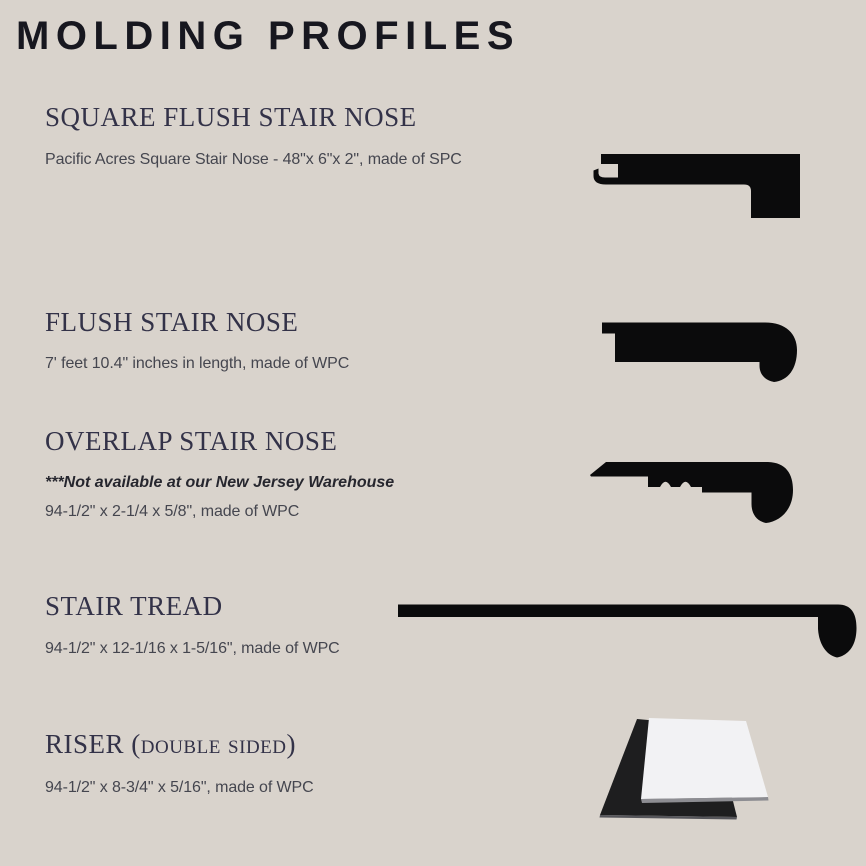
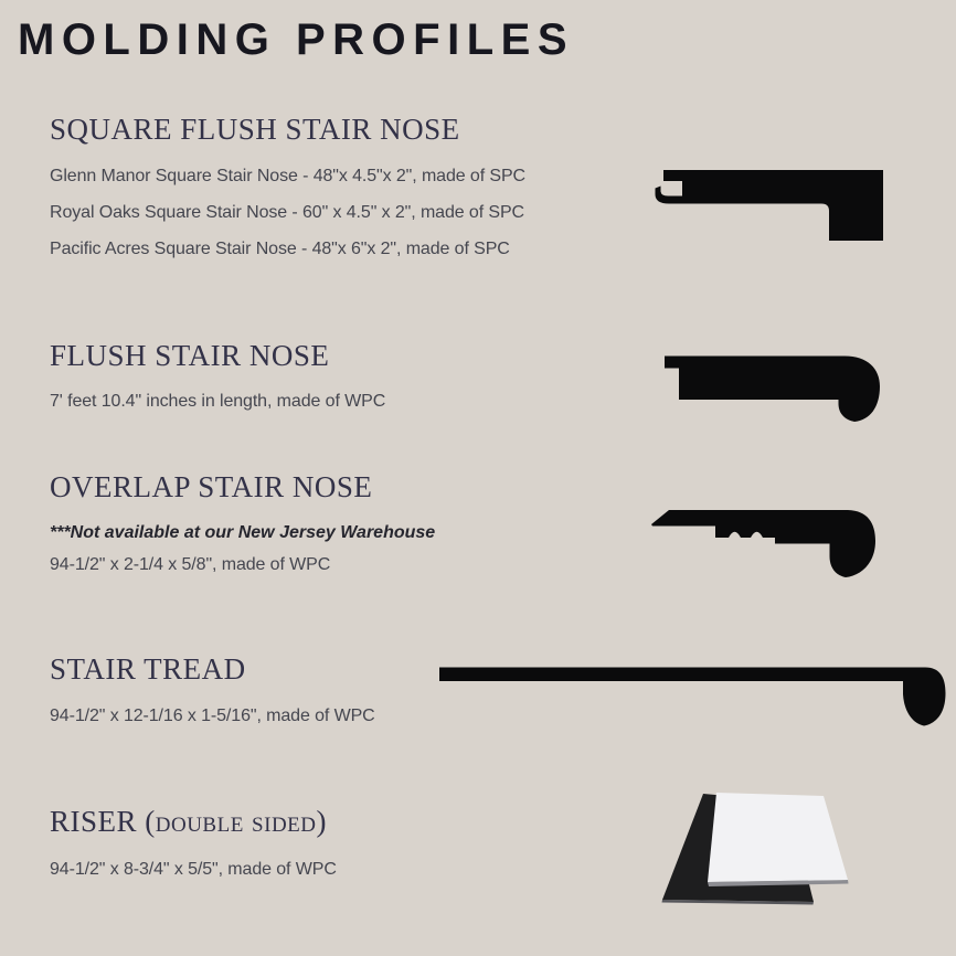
  MOLDING PROFILES
  SQUARE FLUSH STAIR NOSE
+ Glenn Manor Square Stair Nose - 48"x 4.5"x 2", made of SPC
+ Royal Oaks Square Stair Nose - 60" x 4.5" x 2", made of SPC
  Pacific Acres Square Stair Nose - 48"x 6"x 2", made of SPC
  FLUSH STAIR NOSE
  7' feet 10.4" inches in length, made of WPC
  OVERLAP STAIR NOSE
  ***Not available at our New Jersey Warehouse
  94-1/2" x 2-1/4 x 5/8", made of WPC
  STAIR TREAD
  94-1/2" x 12-1/16 x 1-5/16", made of WPC
  RISER (double sided)
- 94-1/2" x 8-3/4" x 5/16", made of WPC
+ 94-1/2" x 8-3/4" x 5/5", made of WPC
